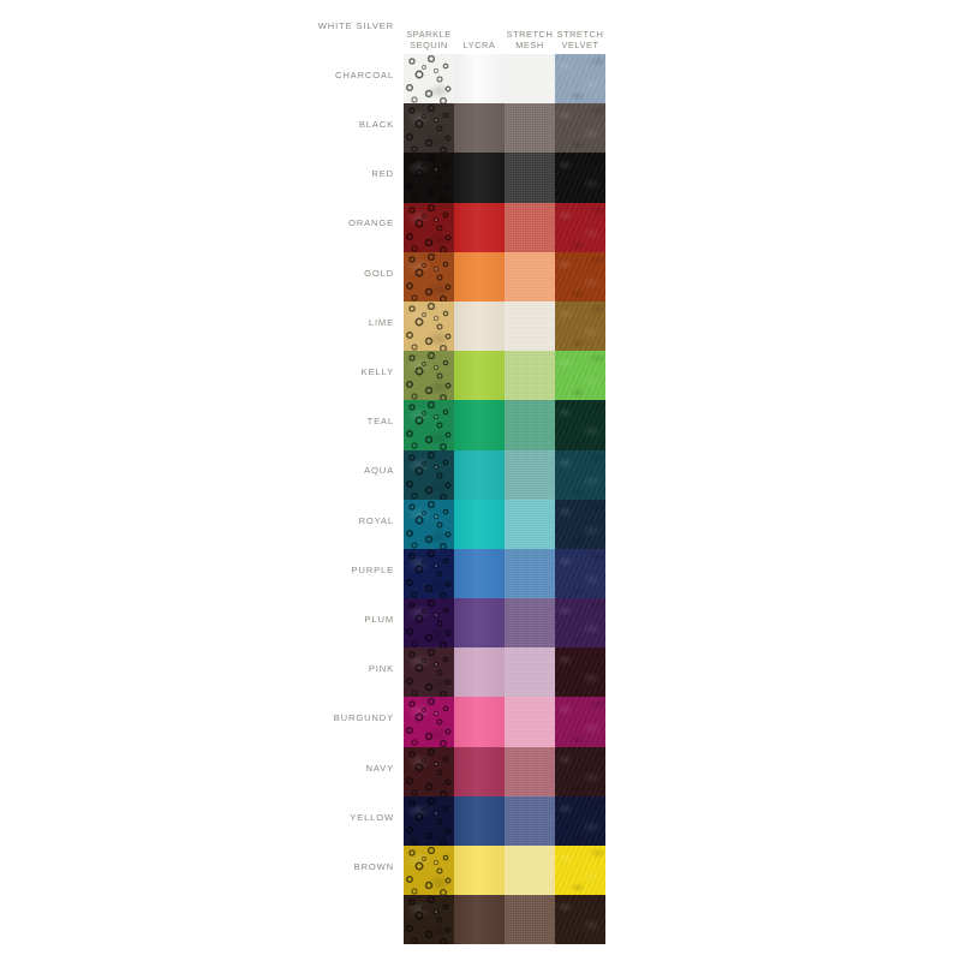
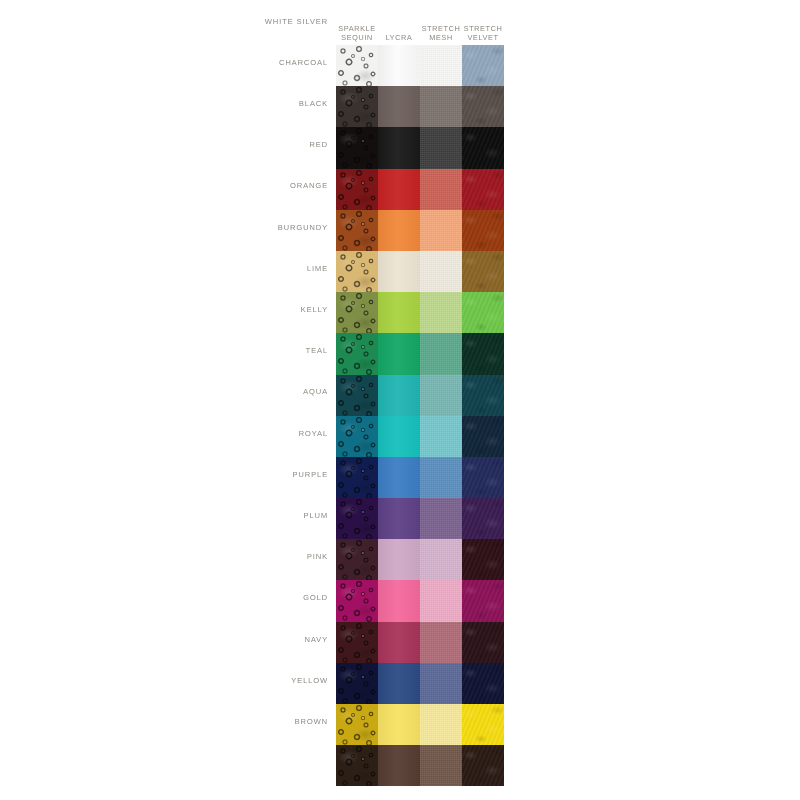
  SPARKLE
  SEQUIN
  LYCRA
  STRETCH
  MESH
  STRETCH
  VELVET
  WHITE SILVER
  CHARCOAL
  BLACK
  RED
  ORANGE
- GOLD
+ BURGUNDY
  LIME
  KELLY
  TEAL
  AQUA
  ROYAL
  PURPLE
  PLUM
  PINK
- BURGUNDY
+ GOLD
  NAVY
  YELLOW
  BROWN
